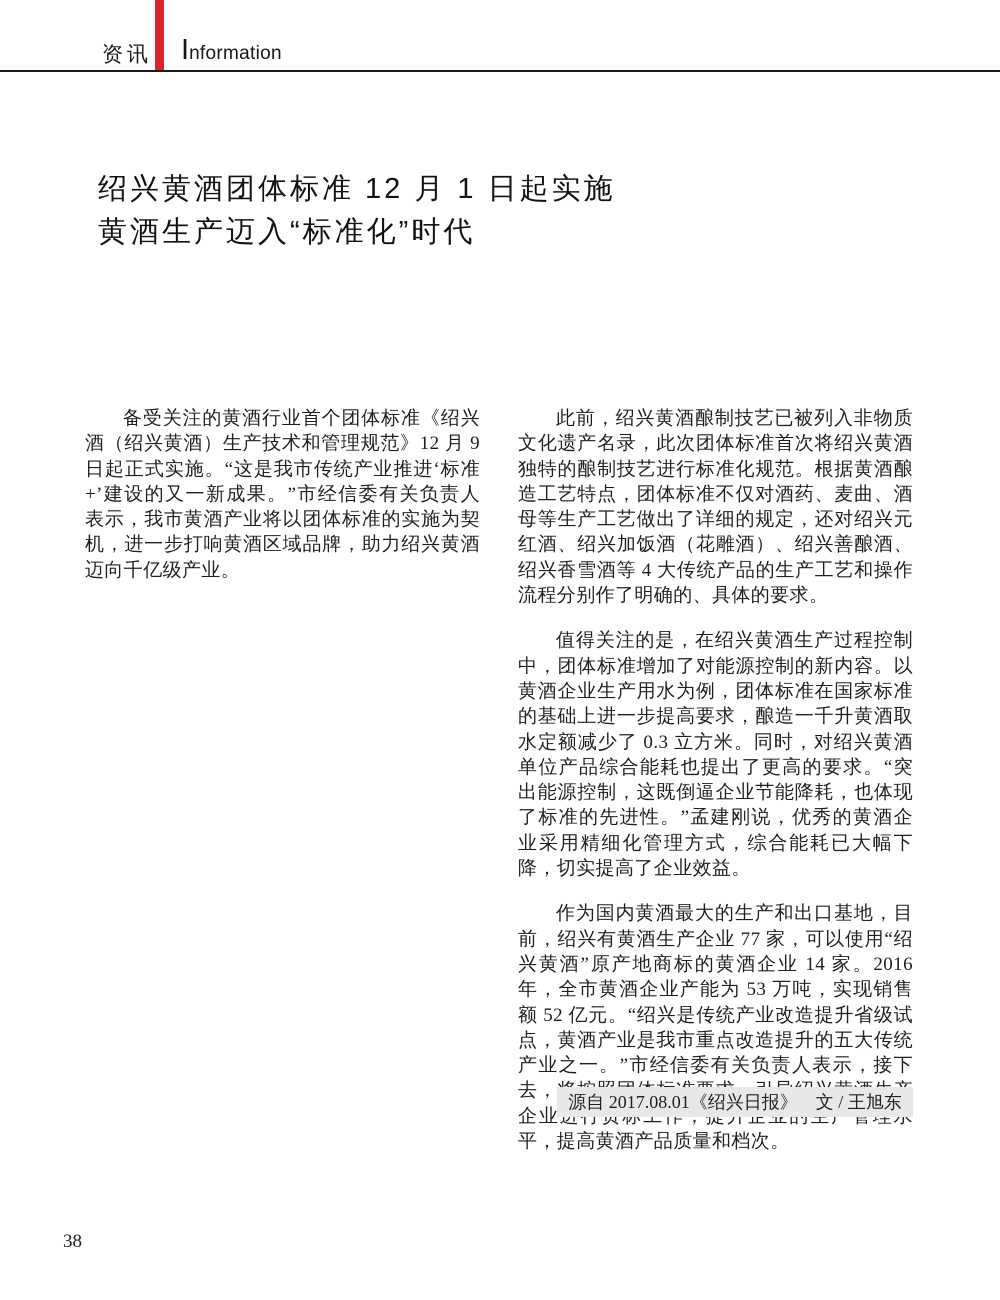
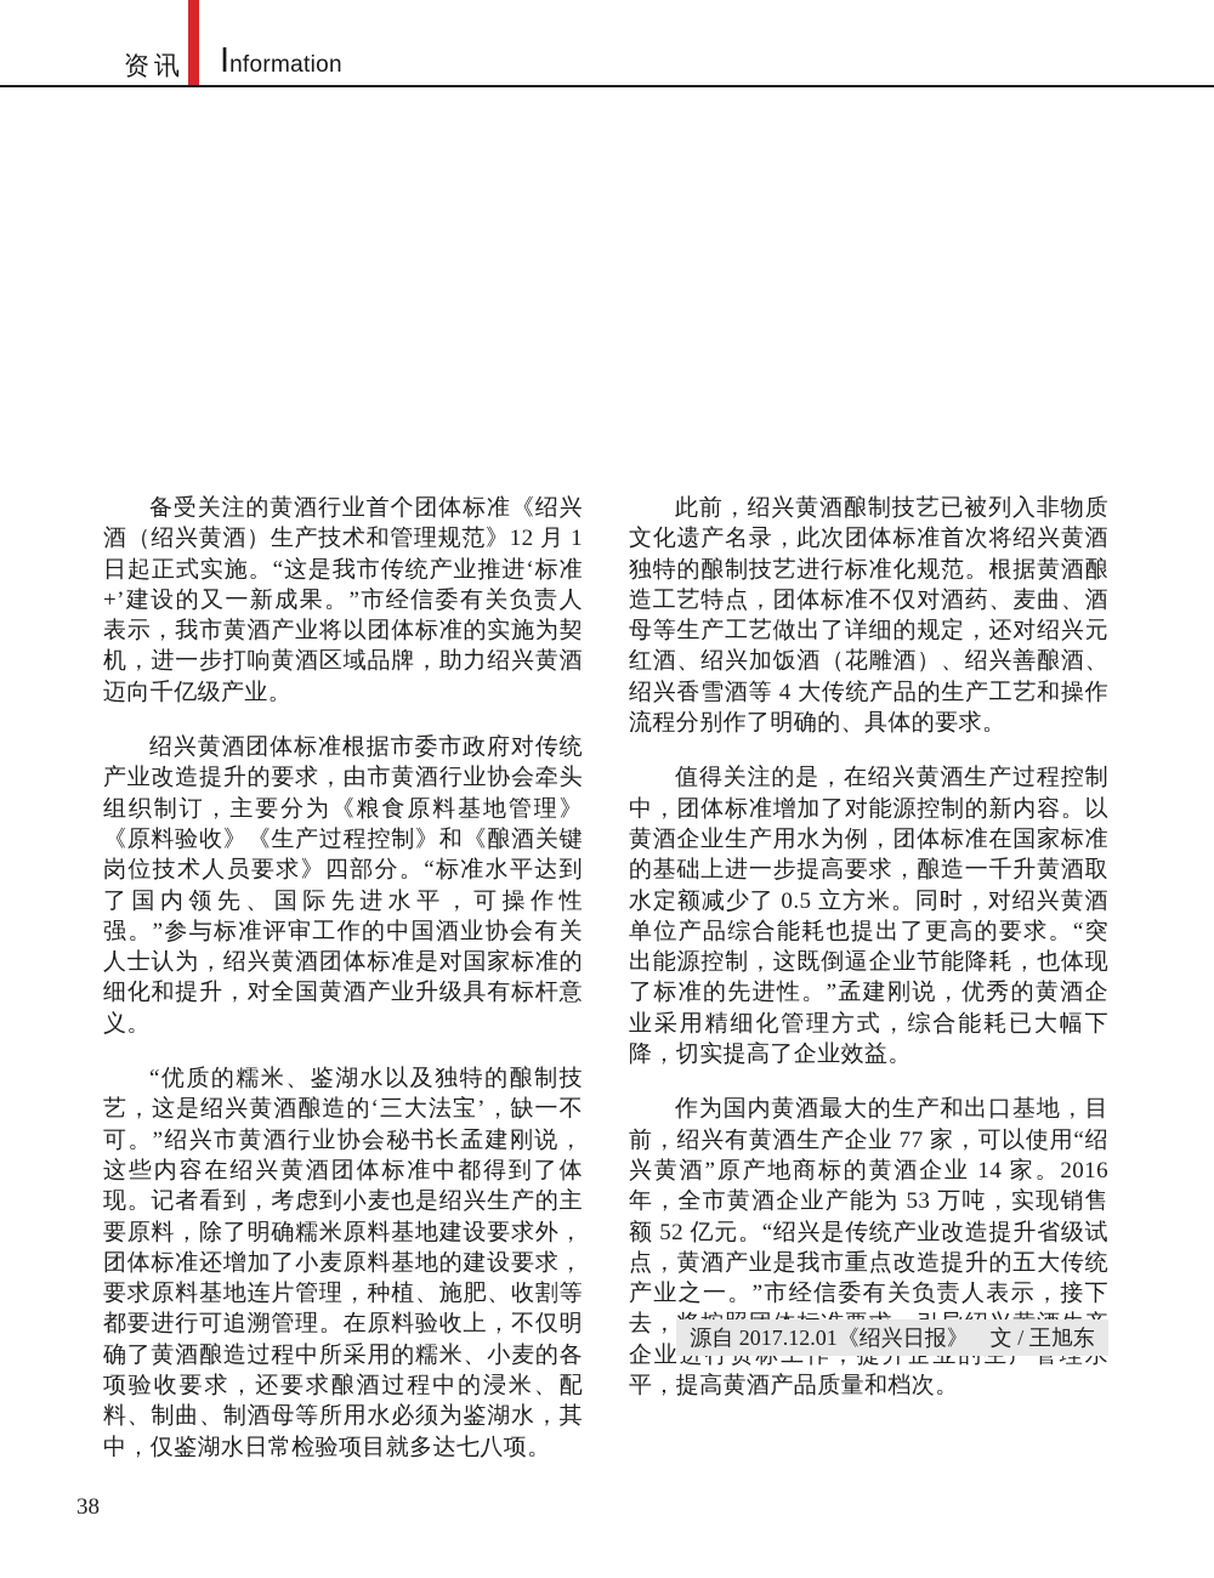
  资讯
  Information
- 绍兴黄酒团体标准 12 月 1 日起实施
- 黄酒生产迈入“标准化”时代
- 备受关注的黄酒行业首个团体标准《绍兴酒（绍兴黄酒）生产技术和管理规范》12 月 9 日起正式实施。“这是我市传统产业推进‘标准 +’建设的又一新成果。”市经信委有关负责人表示，我市黄酒产业将以团体标准的实施为契机，进一步打响黄酒区域品牌，助力绍兴黄酒迈向千亿级产业。
+ 备受关注的黄酒行业首个团体标准《绍兴酒（绍兴黄酒）生产技术和管理规范》12 月 1 日起正式实施。“这是我市传统产业推进‘标准 +’建设的又一新成果。”市经信委有关负责人表示，我市黄酒产业将以团体标准的实施为契机，进一步打响黄酒区域品牌，助力绍兴黄酒迈向千亿级产业。
+ 绍兴黄酒团体标准根据市委市政府对传统产业改造提升的要求，由市黄酒行业协会牵头组织制订，主要分为《粮食原料基地管理》《原料验收》《生产过程控制》和《酿酒关键岗位技术人员要求》四部分。“标准水平达到了国内领先、国际先进水平，可操作性强。”参与标准评审工作的中国酒业协会有关人士认为，绍兴黄酒团体标准是对国家标准的细化和提升，对全国黄酒产业升级具有标杆意义。
+ “优质的糯米、鉴湖水以及独特的酿制技艺，这是绍兴黄酒酿造的‘三大法宝’，缺一不可。”绍兴市黄酒行业协会秘书长孟建刚说，这些内容在绍兴黄酒团体标准中都得到了体现。记者看到，考虑到小麦也是绍兴生产的主要原料，除了明确糯米原料基地建设要求外，团体标准还增加了小麦原料基地的建设要求，要求原料基地连片管理，种植、施肥、收割等都要进行可追溯管理。在原料验收上，不仅明确了黄酒酿造过程中所采用的糯米、小麦的各项验收要求，还要求酿酒过程中的浸米、配料、制曲、制酒母等所用水必须为鉴湖水，其中，仅鉴湖水日常检验项目就多达七八项。
  此前，绍兴黄酒酿制技艺已被列入非物质文化遗产名录，此次团体标准首次将绍兴黄酒独特的酿制技艺进行标准化规范。根据黄酒酿造工艺特点，团体标准不仅对酒药、麦曲、酒母等生产工艺做出了详细的规定，还对绍兴元红酒、绍兴加饭酒（花雕酒）、绍兴善酿酒、绍兴香雪酒等 4 大传统产品的生产工艺和操作流程分别作了明确的、具体的要求。
- 值得关注的是，在绍兴黄酒生产过程控制中，团体标准增加了对能源控制的新内容。以黄酒企业生产用水为例，团体标准在国家标准的基础上进一步提高要求，酿造一千升黄酒取水定额减少了 0.3 立方米。同时，对绍兴黄酒单位产品综合能耗也提出了更高的要求。“突出能源控制，这既倒逼企业节能降耗，也体现了标准的先进性。”孟建刚说，优秀的黄酒企业采用精细化管理方式，综合能耗已大幅下降，切实提高了企业效益。
+ 值得关注的是，在绍兴黄酒生产过程控制中，团体标准增加了对能源控制的新内容。以黄酒企业生产用水为例，团体标准在国家标准的基础上进一步提高要求，酿造一千升黄酒取水定额减少了 0.5 立方米。同时，对绍兴黄酒单位产品综合能耗也提出了更高的要求。“突出能源控制，这既倒逼企业节能降耗，也体现了标准的先进性。”孟建刚说，优秀的黄酒企业采用精细化管理方式，综合能耗已大幅下降，切实提高了企业效益。
  作为国内黄酒最大的生产和出口基地，目前，绍兴有黄酒生产企业 77 家，可以使用“绍兴黄酒”原产地商标的黄酒企业 14 家。2016 年，全市黄酒企业产能为 53 万吨，实现销售额 52 亿元。“绍兴是传统产业改造提升省级试点，黄酒产业是我市重点改造提升的五大传统产业之一。”市经信委有关负责人表示，接下去，企业平，提高黄酒产品质量和档次。
- 源自 2017.08.01《绍兴日报》 文 / 王旭东
+ 源自 2017.12.01《绍兴日报》 文 / 王旭东
  38
